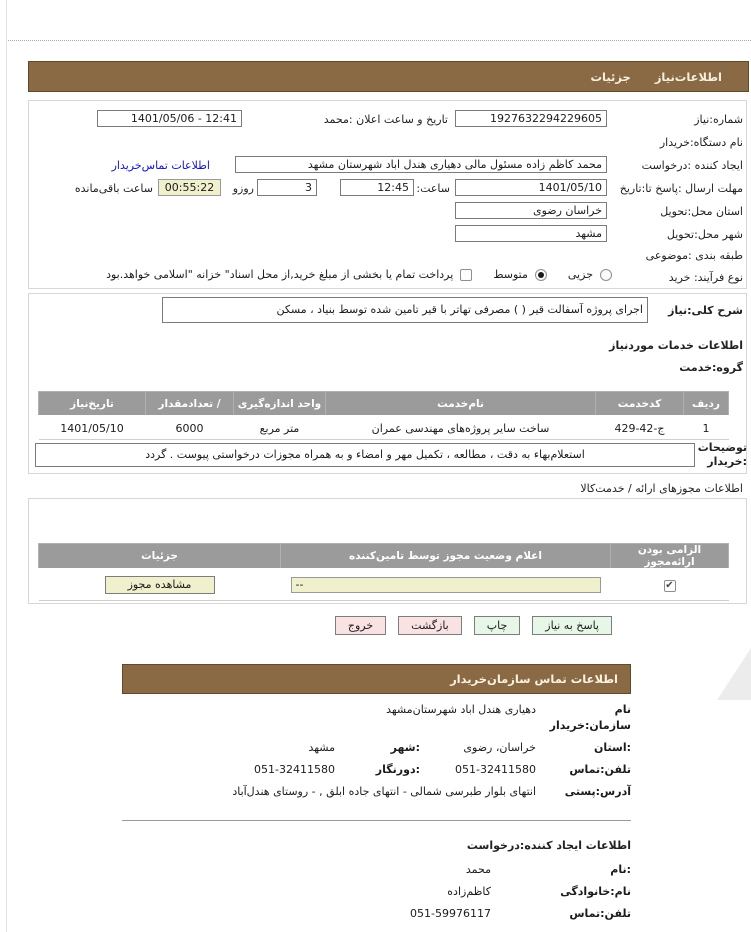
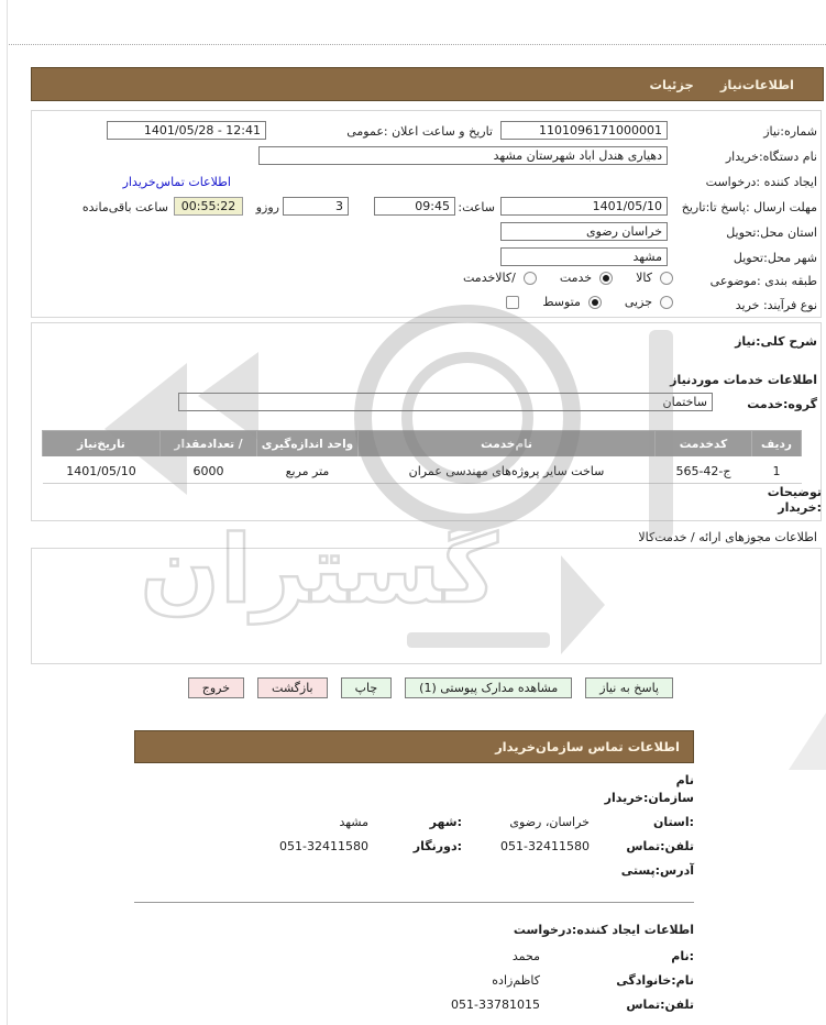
  اطلاعات‌نیاز
  جزئیات
  شماره:نیاز
- 1927632294229605
+ 1101096171000001
- تاریخ و ساعت اعلان :محمد
+ تاریخ و ساعت اعلان :عمومی
- 1401/05/06 - 12:41
+ 1401/05/28 - 12:41
  نام دستگاه:خریدار
+ دهیاری هندل اباد شهرستان مشهد
  ایجاد کننده :درخواست
- محمد کاظم زاده مسئول مالی دهیاری هندل اباد شهرستان مشهد
  اطلاعات تماس‌خریدار
  مهلت ارسال :پاسخ تا:تاریخ
  1401/05/10
  ساعت:
- 12:45
+ 09:45
  3
  روزو
  00:55:22
  ساعت باقی‌مانده
  استان محل:تحویل
  خراسان رضوی
  شهر محل:تحویل
  مشهد
  طبقه بندی :موضوعی
+ کالا
+ خدمت
+ /کالاخدمت
  نوع فرآیند: خرید
  جزیی
  متوسط
- پرداخت تمام یا بخشی از مبلغ خرید,از محل اسناد" خزانه "اسلامی خواهد.بود
  شرح کلی:نیاز
- اجرای پروژه آسفالت قیر ( ) مصرفی تهاتر با قیر تامین شده توسط بنیاد ، مسکن
  اطلاعات خدمات موردنیاز
  گروه:خدمت
+ ساختمان
  ردیف	کدخدمت	نام‌خدمت	واحد اندازه‌گیری	/ تعدادمقدار	تاریخ‌نیاز
- 1	429-42-ج	ساخت سایر پروژه‌های مهندسی عمران	متر مربع	6000	1401/05/10
+ 1	565-42-ج	ساخت سایر پروژه‌های مهندسی عمران	متر مربع	6000	1401/05/10
  توضیحات :خریدار
- استعلام‌بهاء به دقت ، مطالعه ، تکمیل مهر و امضاء و به همراه مجوزات درخواستی پیوست . گردد
  اطلاعات مجوزهای ارائه / خدمت‌کالا
- الزامی بودن ارائه‌مجوز	اعلام وضعیت مجوز توسط تامین‌کننده	جزئیات
- ✔	--	مشاهده مجوز
  پاسخ به نیاز
+ مشاهده مدارک پیوستی (1)
  چاپ
  بازگشت
  خروج
  اطلاعات تماس سازمان‌خریدار
  نام سازمان:خریدار
- دهیاری هندل اباد شهرستان‌مشهد
  :استان
  خراسان، رضوی
  :شهر
  مشهد
  تلفن:تماس
  051-32411580
  :دورنگار
  051-32411580
  آدرس:پستی
- انتهای بلوار طبرسی شمالی - انتهای جاده ابلق , - روستای هندل‌آباد
  اطلاعات ایجاد کننده:درخواست
  :نام
  محمد
  نام:خانوادگی
  کاظم‌زاده
  تلفن:تماس
- 051-59976117
+ 051-33781015
+ گستران
